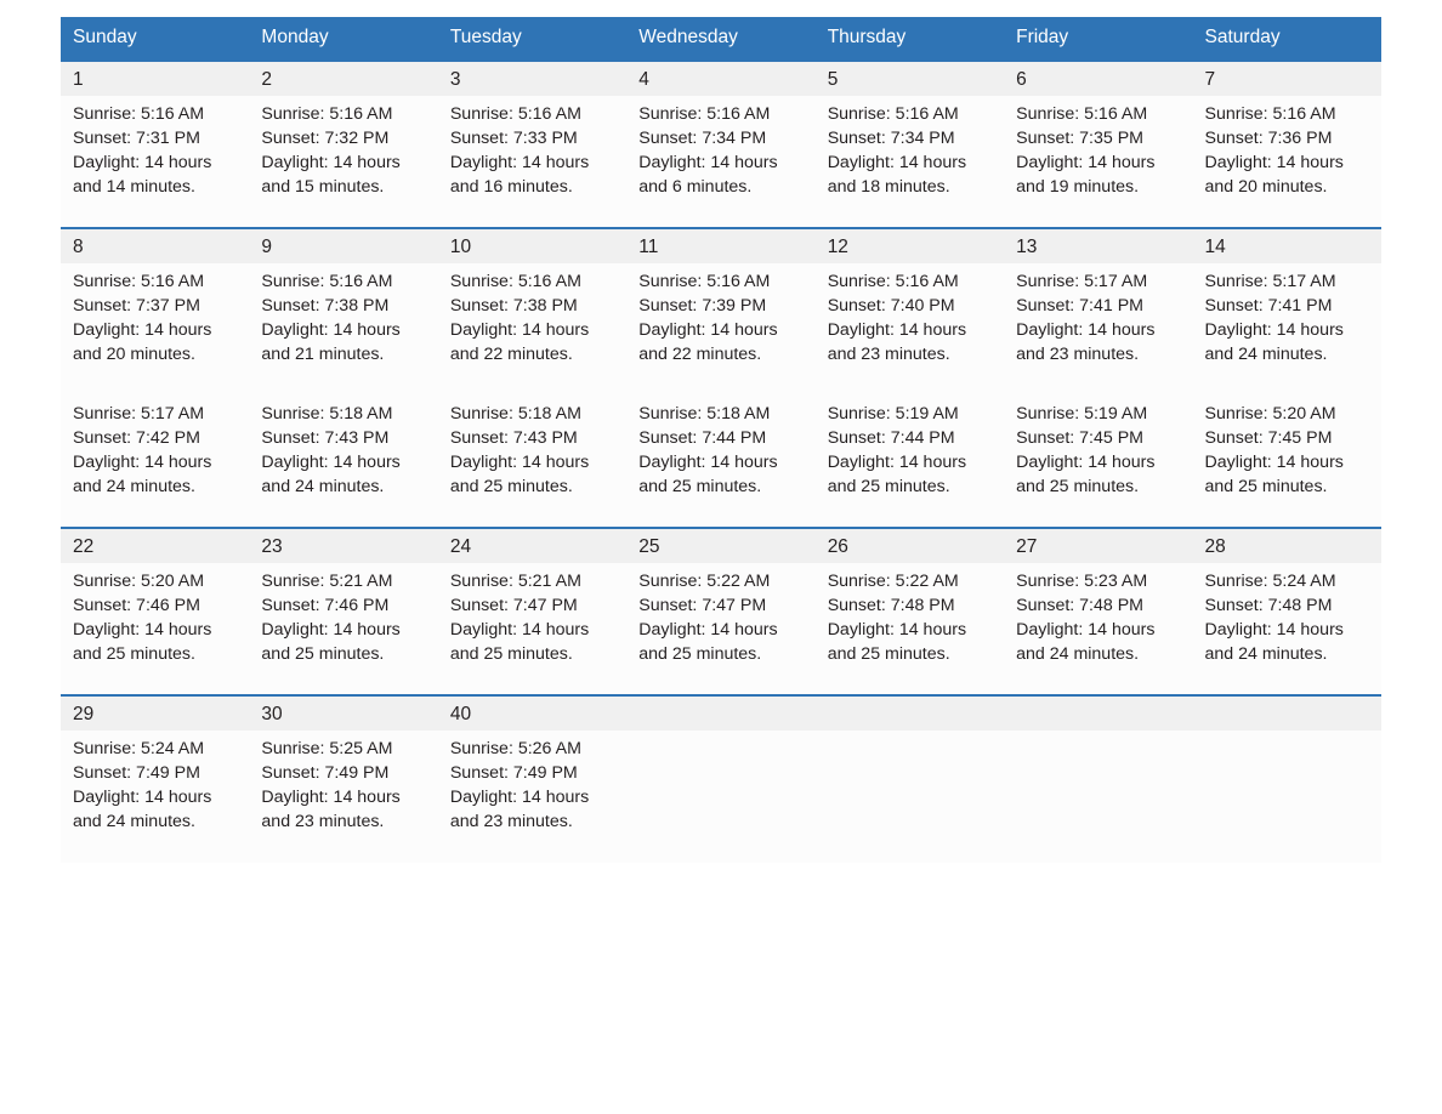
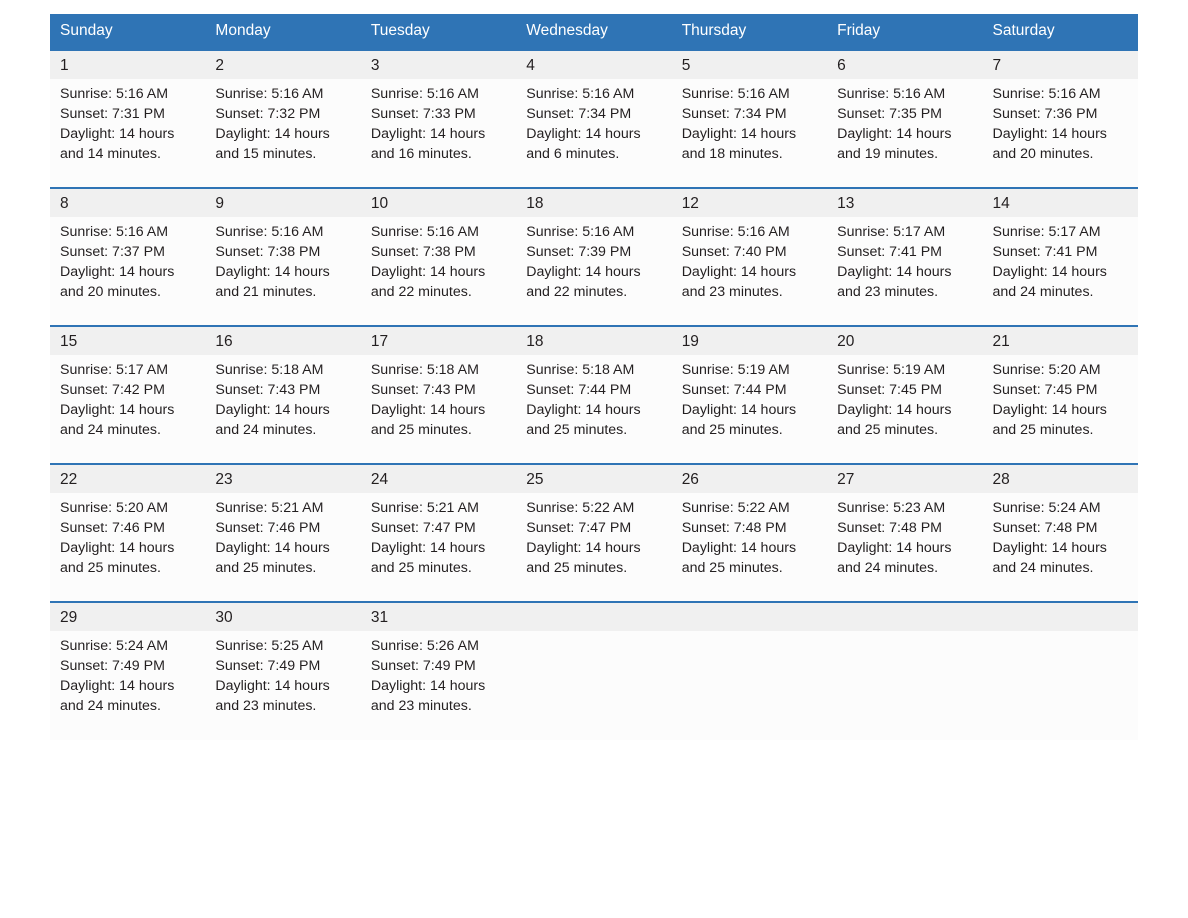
  Sunday	Monday	Tuesday	Wednesday	Thursday	Friday	Saturday
  1	2	3	4	5	6	7
  Sunrise: 5:16 AM Sunset: 7:31 PM Daylight: 14 hours and 14 minutes.	Sunrise: 5:16 AM Sunset: 7:32 PM Daylight: 14 hours and 15 minutes.	Sunrise: 5:16 AM Sunset: 7:33 PM Daylight: 14 hours and 16 minutes.	Sunrise: 5:16 AM Sunset: 7:34 PM Daylight: 14 hours and 6 minutes.	Sunrise: 5:16 AM Sunset: 7:34 PM Daylight: 14 hours and 18 minutes.	Sunrise: 5:16 AM Sunset: 7:35 PM Daylight: 14 hours and 19 minutes.	Sunrise: 5:16 AM Sunset: 7:36 PM Daylight: 14 hours and 20 minutes.
- 8	9	10	11	12	13	14
+ 8	9	10	18	12	13	14
  Sunrise: 5:16 AM Sunset: 7:37 PM Daylight: 14 hours and 20 minutes.	Sunrise: 5:16 AM Sunset: 7:38 PM Daylight: 14 hours and 21 minutes.	Sunrise: 5:16 AM Sunset: 7:38 PM Daylight: 14 hours and 22 minutes.	Sunrise: 5:16 AM Sunset: 7:39 PM Daylight: 14 hours and 22 minutes.	Sunrise: 5:16 AM Sunset: 7:40 PM Daylight: 14 hours and 23 minutes.	Sunrise: 5:17 AM Sunset: 7:41 PM Daylight: 14 hours and 23 minutes.	Sunrise: 5:17 AM Sunset: 7:41 PM Daylight: 14 hours and 24 minutes.
+ 15	16	17	18	19	20	21
  Sunrise: 5:17 AM Sunset: 7:42 PM Daylight: 14 hours and 24 minutes.	Sunrise: 5:18 AM Sunset: 7:43 PM Daylight: 14 hours and 24 minutes.	Sunrise: 5:18 AM Sunset: 7:43 PM Daylight: 14 hours and 25 minutes.	Sunrise: 5:18 AM Sunset: 7:44 PM Daylight: 14 hours and 25 minutes.	Sunrise: 5:19 AM Sunset: 7:44 PM Daylight: 14 hours and 25 minutes.	Sunrise: 5:19 AM Sunset: 7:45 PM Daylight: 14 hours and 25 minutes.	Sunrise: 5:20 AM Sunset: 7:45 PM Daylight: 14 hours and 25 minutes.
  22	23	24	25	26	27	28
  Sunrise: 5:20 AM Sunset: 7:46 PM Daylight: 14 hours and 25 minutes.	Sunrise: 5:21 AM Sunset: 7:46 PM Daylight: 14 hours and 25 minutes.	Sunrise: 5:21 AM Sunset: 7:47 PM Daylight: 14 hours and 25 minutes.	Sunrise: 5:22 AM Sunset: 7:47 PM Daylight: 14 hours and 25 minutes.	Sunrise: 5:22 AM Sunset: 7:48 PM Daylight: 14 hours and 25 minutes.	Sunrise: 5:23 AM Sunset: 7:48 PM Daylight: 14 hours and 24 minutes.	Sunrise: 5:24 AM Sunset: 7:48 PM Daylight: 14 hours and 24 minutes.
- 29	30	40
+ 29	30	31
  Sunrise: 5:24 AM Sunset: 7:49 PM Daylight: 14 hours and 24 minutes.	Sunrise: 5:25 AM Sunset: 7:49 PM Daylight: 14 hours and 23 minutes.	Sunrise: 5:26 AM Sunset: 7:49 PM Daylight: 14 hours and 23 minutes.
